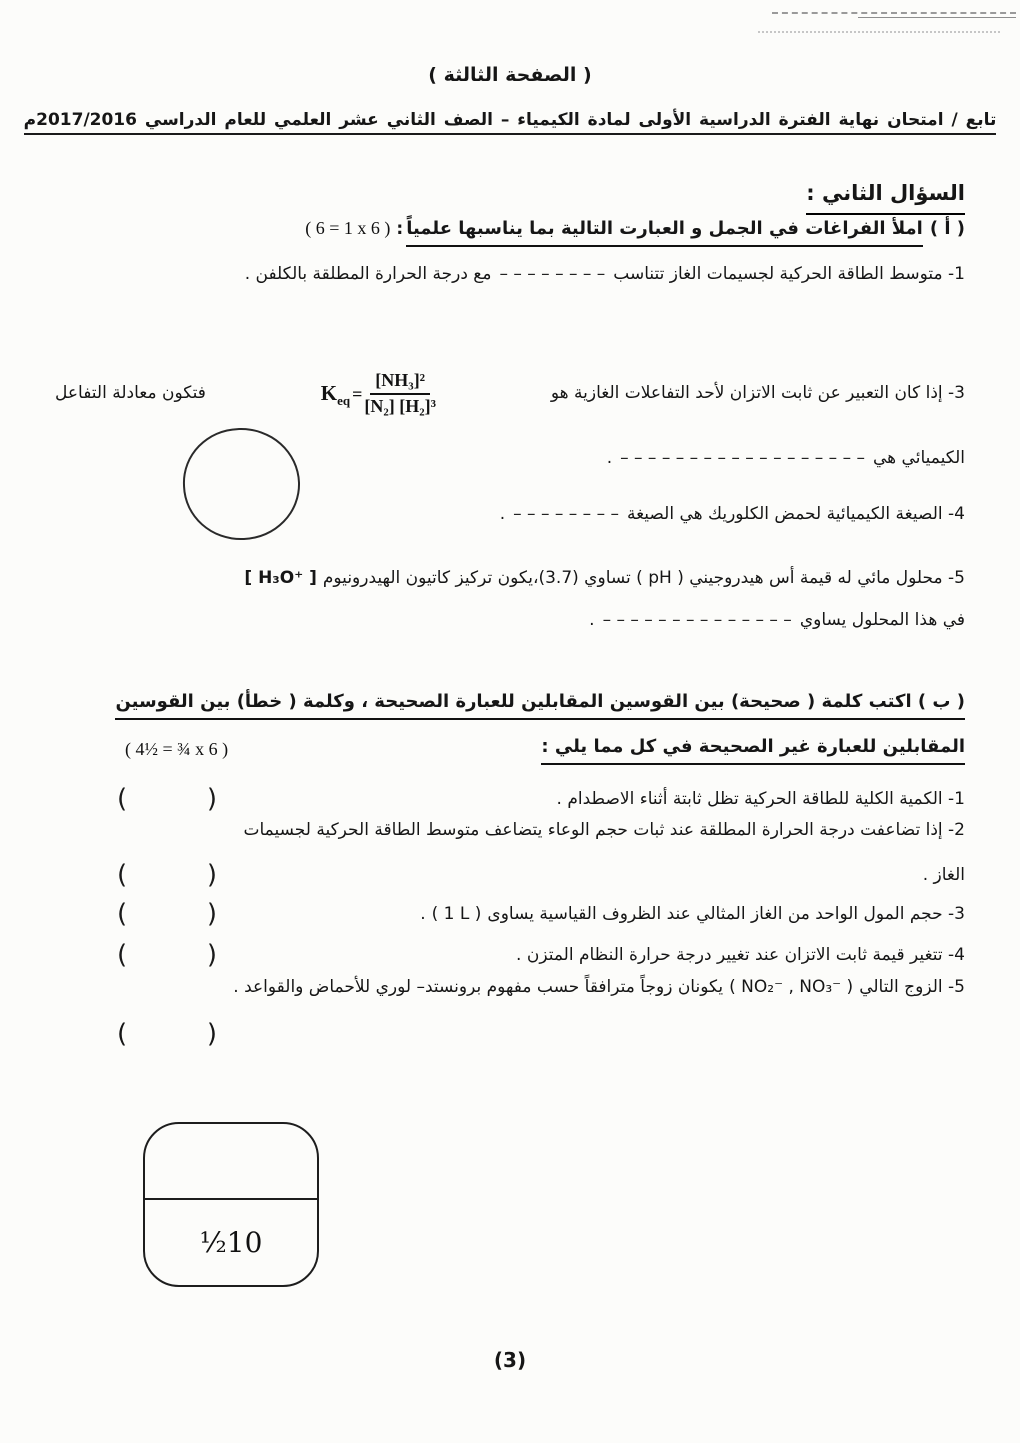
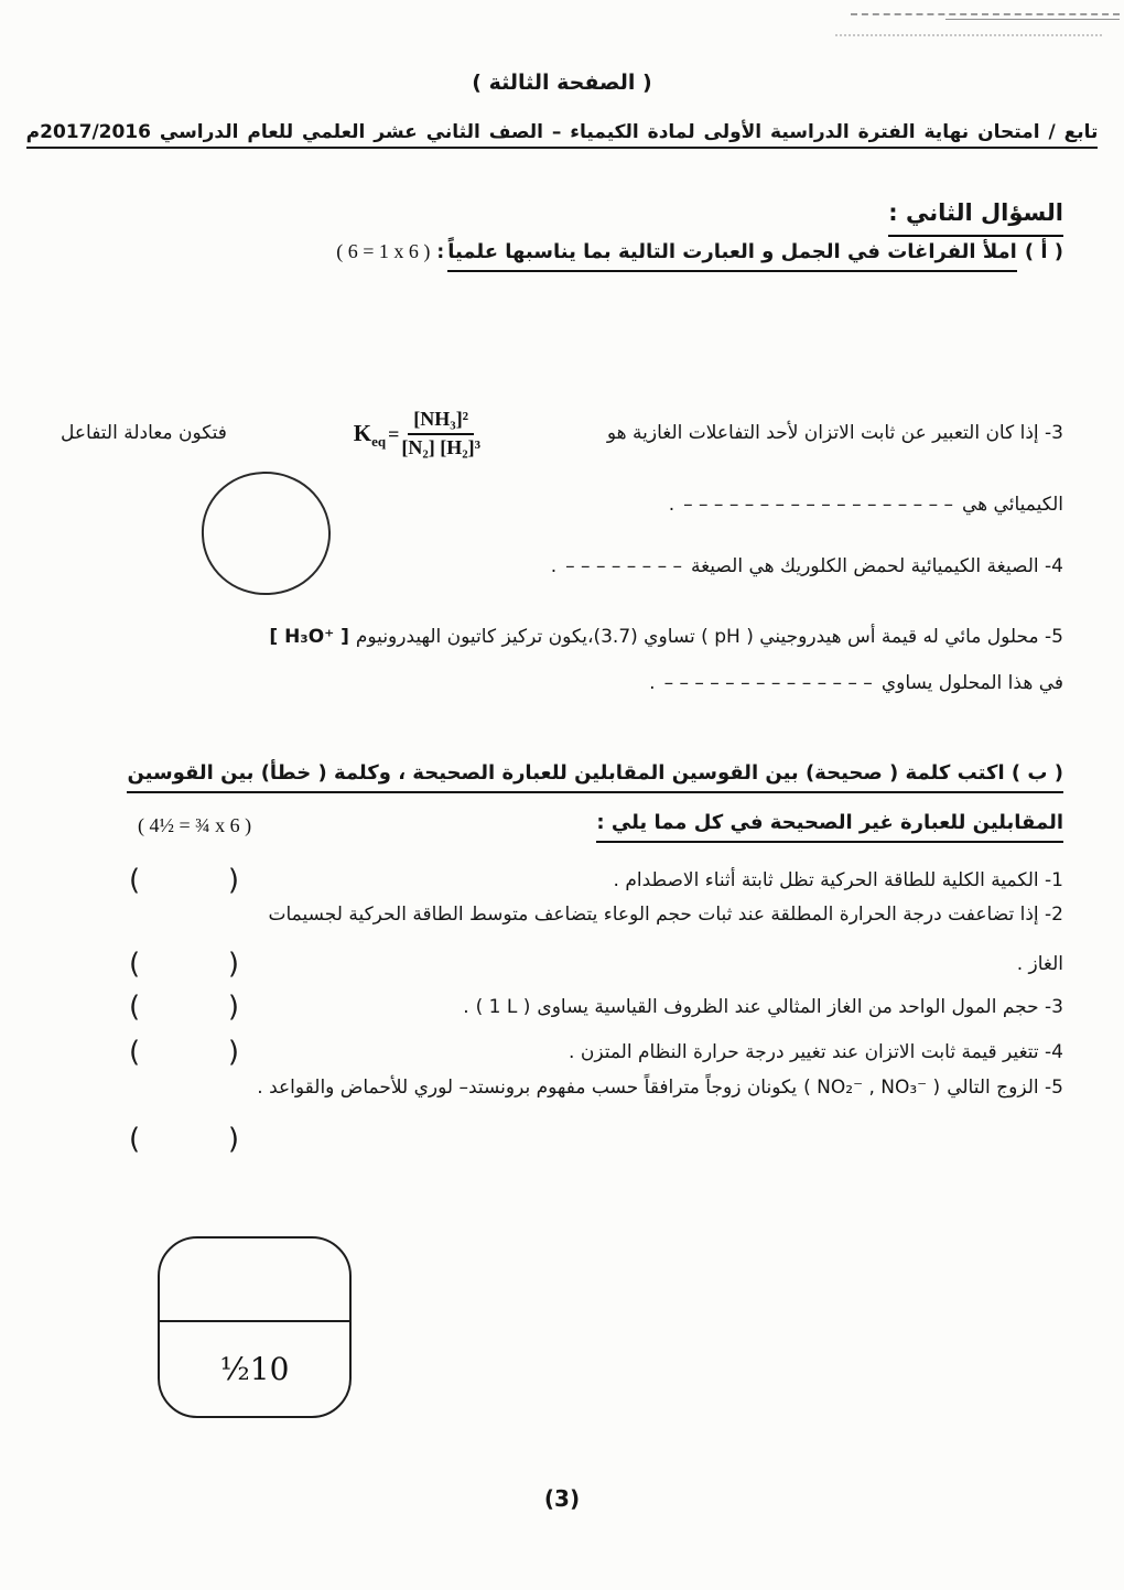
  ( الصفحة الثالثة )
  تابع / امتحان نهاية الفترة الدراسية الأولى لمادة الكيمياء – الصف الثاني عشر العلمي للعام الدراسي 2017/2016م
  السؤال الثاني :
  ( أ )املأ الفراغات في الجمل و العبارت التالية بما يناسبها علمياً:( 6 = 1 x 6 )
- 1- متوسط الطاقة الحركية لجسيمات الغاز تتناسب– – – – – – – –مع درجة الحرارة المطلقة بالكلفن .
  3- إذا كان التعبير عن ثابت الاتزان لأحد التفاعلات الغازية هو
  Keq
  =
  [NH₃]²
  [N₂] [H₂]³
  فتكون معادلة التفاعل
  الكيميائي هي– – – – – – – – – – – – – – – – – –.
  4- الصيغة الكيميائية لحمض الكلوريك هي الصيغة– – – – – – – –.
  5- محلول مائي له قيمة أس هيدروجيني ( pH ) تساوي (3.7)،يكون تركيز كاتيون الهيدرونيوم[ H₃O⁺ ]
  في هذا المحلول يساوي– – – – – – – – – – – – – –.
  ( ب ) اكتب كلمة ( صحيحة) بين القوسين المقابلين للعبارة الصحيحة ، وكلمة ( خطأ) بين القوسين
  المقابلين للعبارة غير الصحيحة في كل مما يلي :
  ( 4½ = ¾ x 6 )
  1- الكمية الكلية للطاقة الحركية تظل ثابتة أثناء الاصطدام .
  (
  )
  2- إذا تضاعفت درجة الحرارة المطلقة عند ثبات حجم الوعاء يتضاعف متوسط الطاقة الحركية لجسيمات
  الغاز .
  (
  )
  3- حجم المول الواحد من الغاز المثالي عند الظروف القياسية يساوى( 1 L ).
  (
  )
  4- تتغير قيمة ثابت الاتزان عند تغيير درجة حرارة النظام المتزن .
  (
  )
  5- الزوج التالي( NO₂⁻ , NO₃⁻ )يكونان زوجاً مترافقاً حسب مفهوم برونستد– لوري للأحماض والقواعد .
  (
  )
  10½
  (3)
